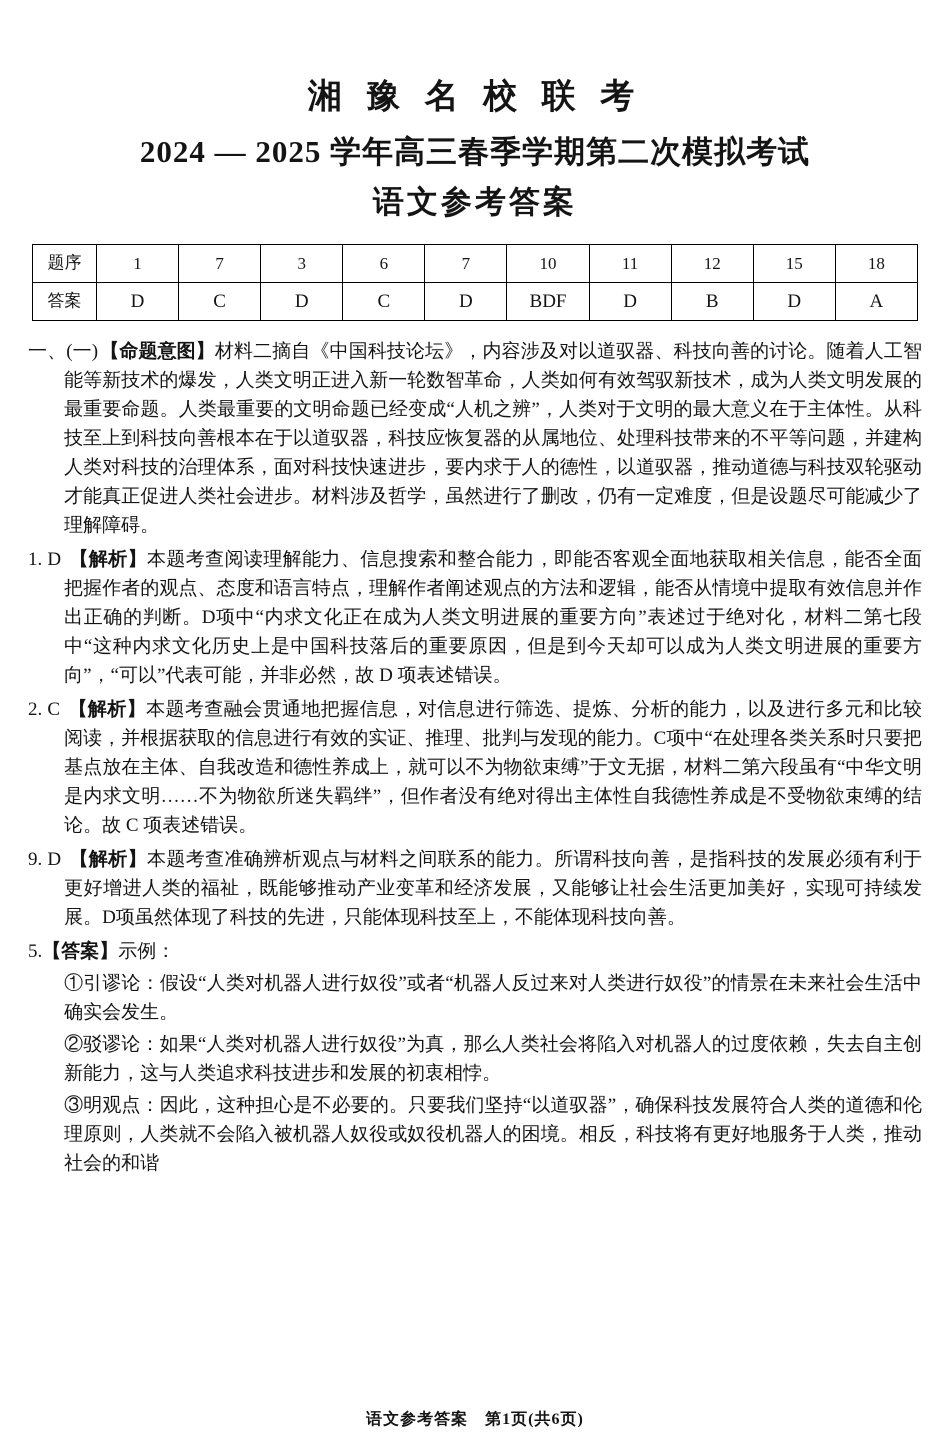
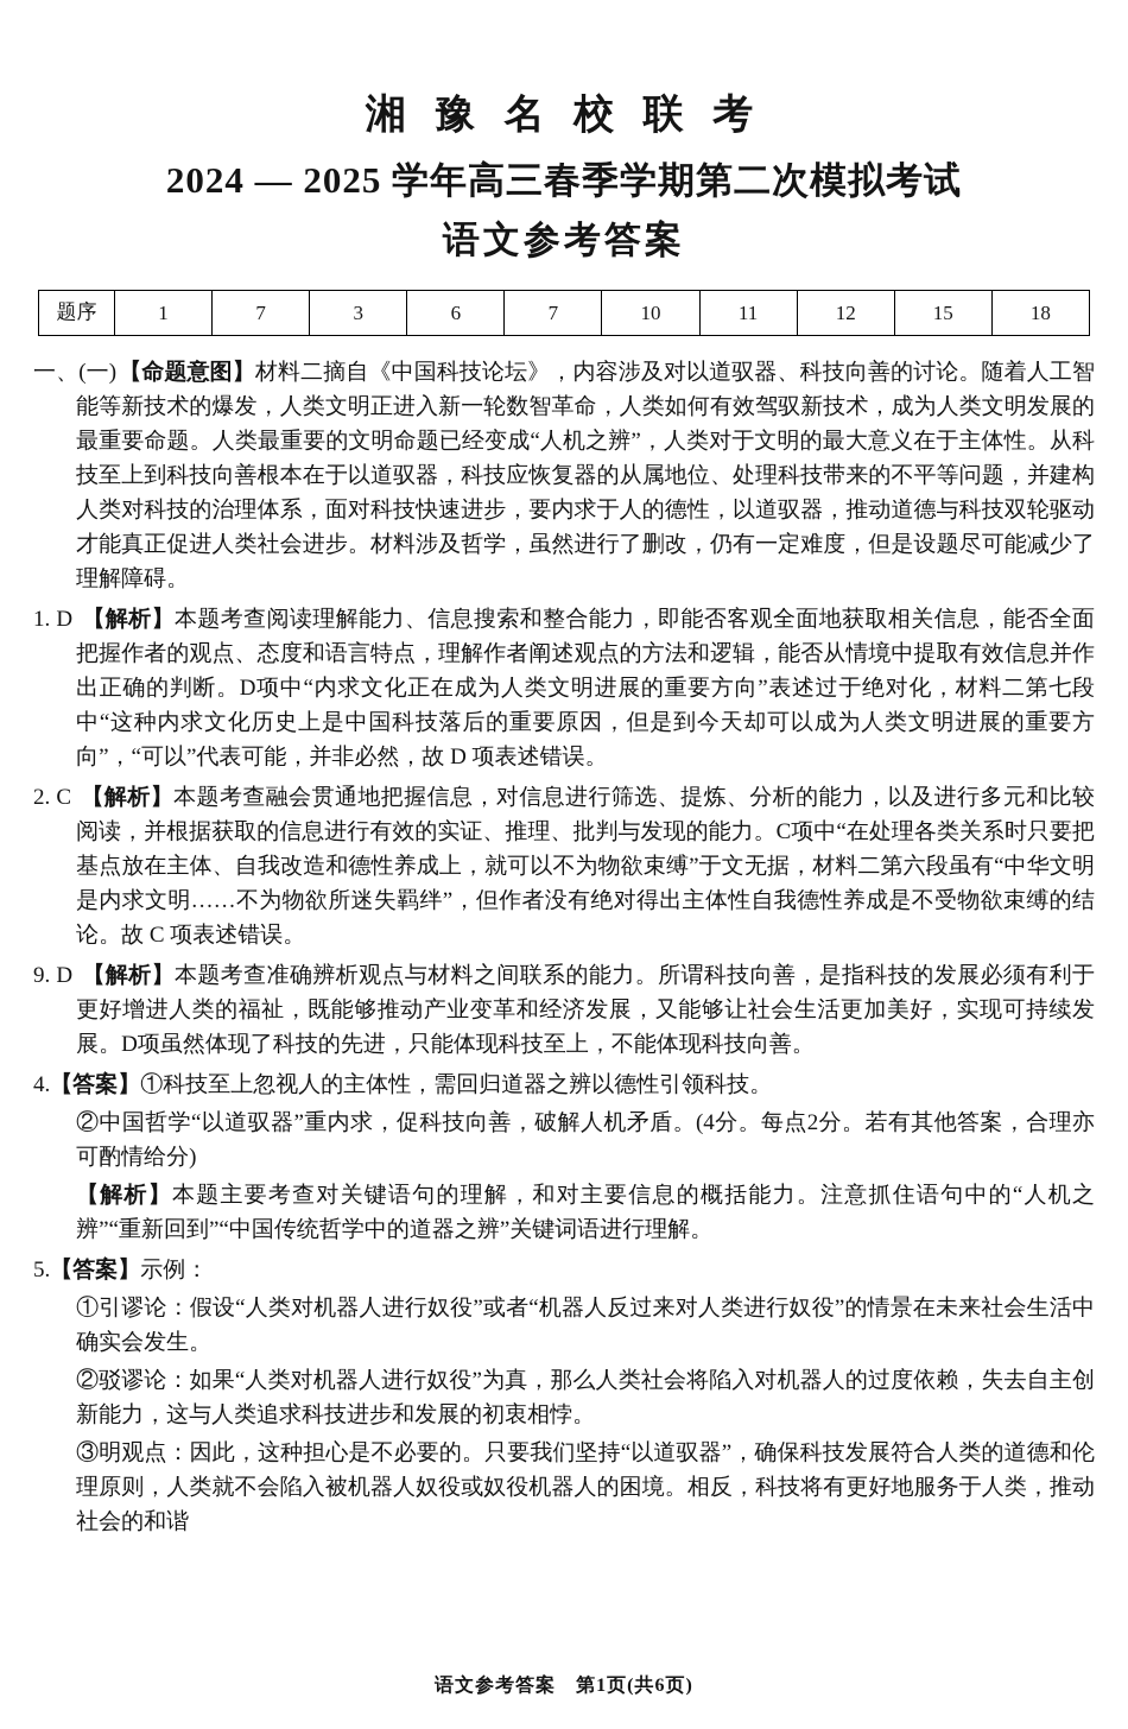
  湘 豫 名 校 联 考
  2024 — 2025 学年高三春季学期第二次模拟考试
  语文参考答案
  题序	1	7	3	6	7	10	11	12	15	18
- 答案	D	C	D	C	D	BDF	D	B	D	A
  一、(一)【命题意图】材料二摘自《中国科技论坛》，内容涉及对以道驭器、科技向善的讨论。随着人工智能等新技术的爆发，人类文明正进入新一轮数智革命，人类如何有效驾驭新技术，成为人类文明发展的最重要命题。人类最重要的文明命题已经变成“人机之辨”，人类对于文明的最大意义在于主体性。从科技至上到科技向善根本在于以道驭器，科技应恢复器的从属地位、处理科技带来的不平等问题，并建构人类对科技的治理体系，面对科技快速进步，要内求于人的德性，以道驭器，推动道德与科技双轮驱动才能真正促进人类社会进步。材料涉及哲学，虽然进行了删改，仍有一定难度，但是设题尽可能减少了理解障碍。
  1. D 【解析】本题考查阅读理解能力、信息搜索和整合能力，即能否客观全面地获取相关信息，能否全面把握作者的观点、态度和语言特点，理解作者阐述观点的方法和逻辑，能否从情境中提取有效信息并作出正确的判断。D项中“内求文化正在成为人类文明进展的重要方向”表述过于绝对化，材料二第七段中“这种内求文化历史上是中国科技落后的重要原因，但是到今天却可以成为人类文明进展的重要方向”，“可以”代表可能，并非必然，故 D 项表述错误。
  2. C 【解析】本题考查融会贯通地把握信息，对信息进行筛选、提炼、分析的能力，以及进行多元和比较阅读，并根据获取的信息进行有效的实证、推理、批判与发现的能力。C项中“在处理各类关系时只要把基点放在主体、自我改造和德性养成上，就可以不为物欲束缚”于文无据，材料二第六段虽有“中华文明是内求文明……不为物欲所迷失羁绊”，但作者没有绝对得出主体性自我德性养成是不受物欲束缚的结论。故 C 项表述错误。
  9. D 【解析】本题考查准确辨析观点与材料之间联系的能力。所谓科技向善，是指科技的发展必须有利于更好增进人类的福祉，既能够推动产业变革和经济发展，又能够让社会生活更加美好，实现可持续发展。D项虽然体现了科技的先进，只能体现科技至上，不能体现科技向善。
+ 4.【答案】①科技至上忽视人的主体性，需回归道器之辨以德性引领科技。
+ ②中国哲学“以道驭器”重内求，促科技向善，破解人机矛盾。(4分。每点2分。若有其他答案，合理亦可酌情给分)
+ 【解析】本题主要考查对关键语句的理解，和对主要信息的概括能力。注意抓住语句中的“人机之辨”“重新回到”“中国传统哲学中的道器之辨”关键词语进行理解。
  5.【答案】示例：
  ①引谬论：假设“人类对机器人进行奴役”或者“机器人反过来对人类进行奴役”的情景在未来社会生活中确实会发生。
  ②驳谬论：如果“人类对机器人进行奴役”为真，那么人类社会将陷入对机器人的过度依赖，失去自主创新能力，这与人类追求科技进步和发展的初衷相悖。
  ③明观点：因此，这种担心是不必要的。只要我们坚持“以道驭器”，确保科技发展符合人类的道德和伦理原则，人类就不会陷入被机器人奴役或奴役机器人的困境。相反，科技将有更好地服务于人类，推动社会的和谐
  语文参考答案 第1页(共6页)
